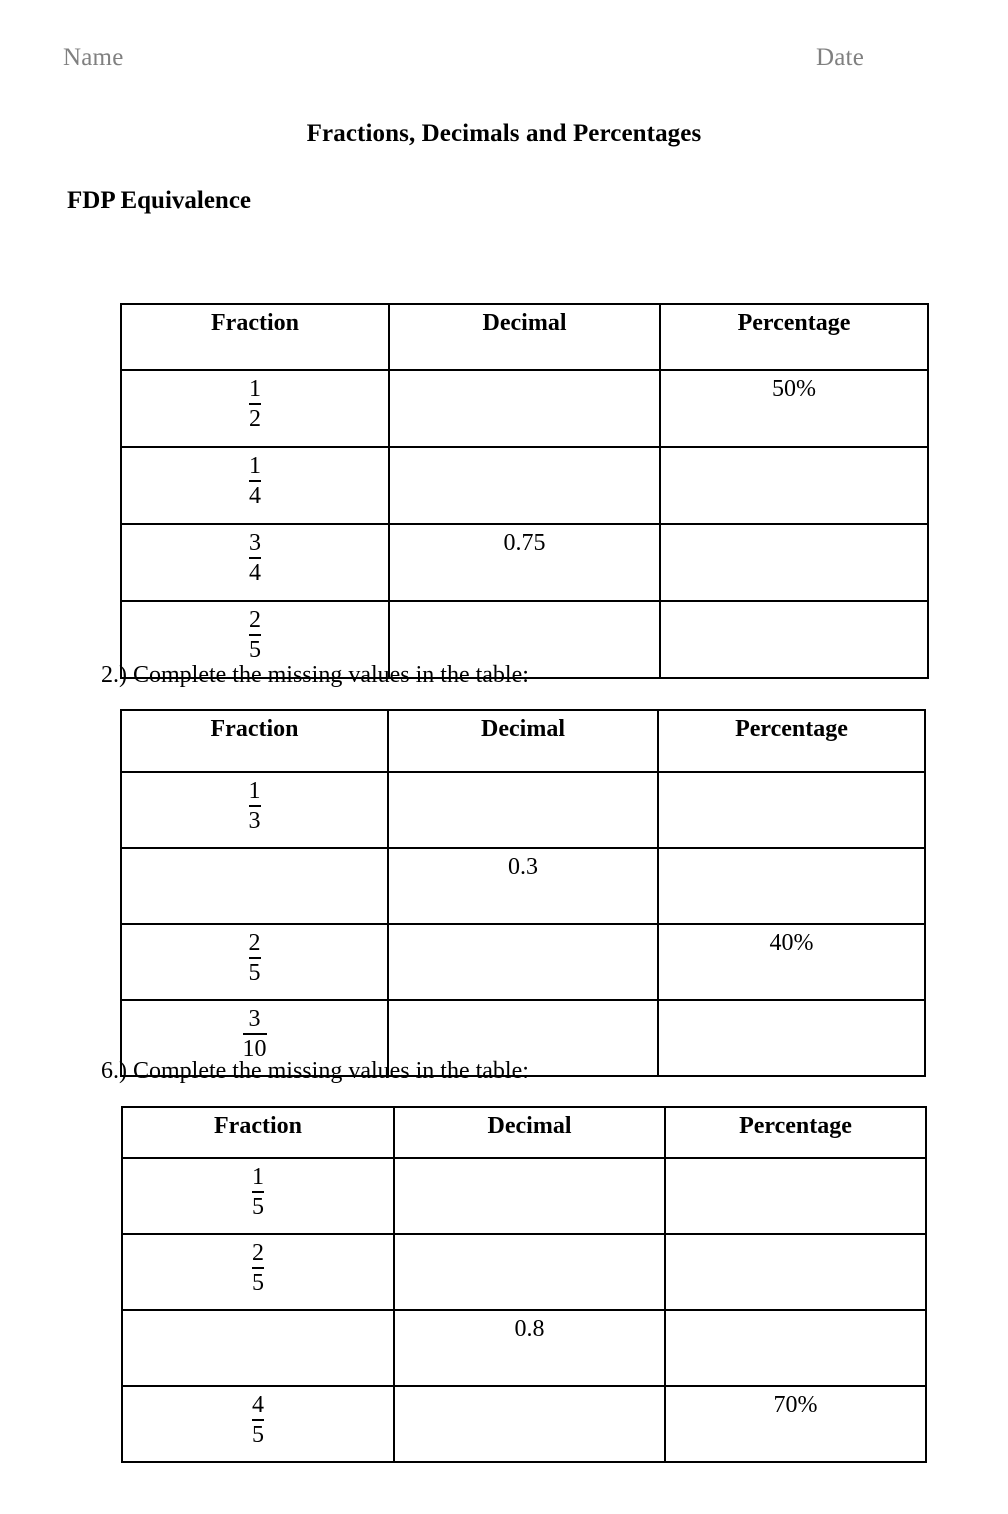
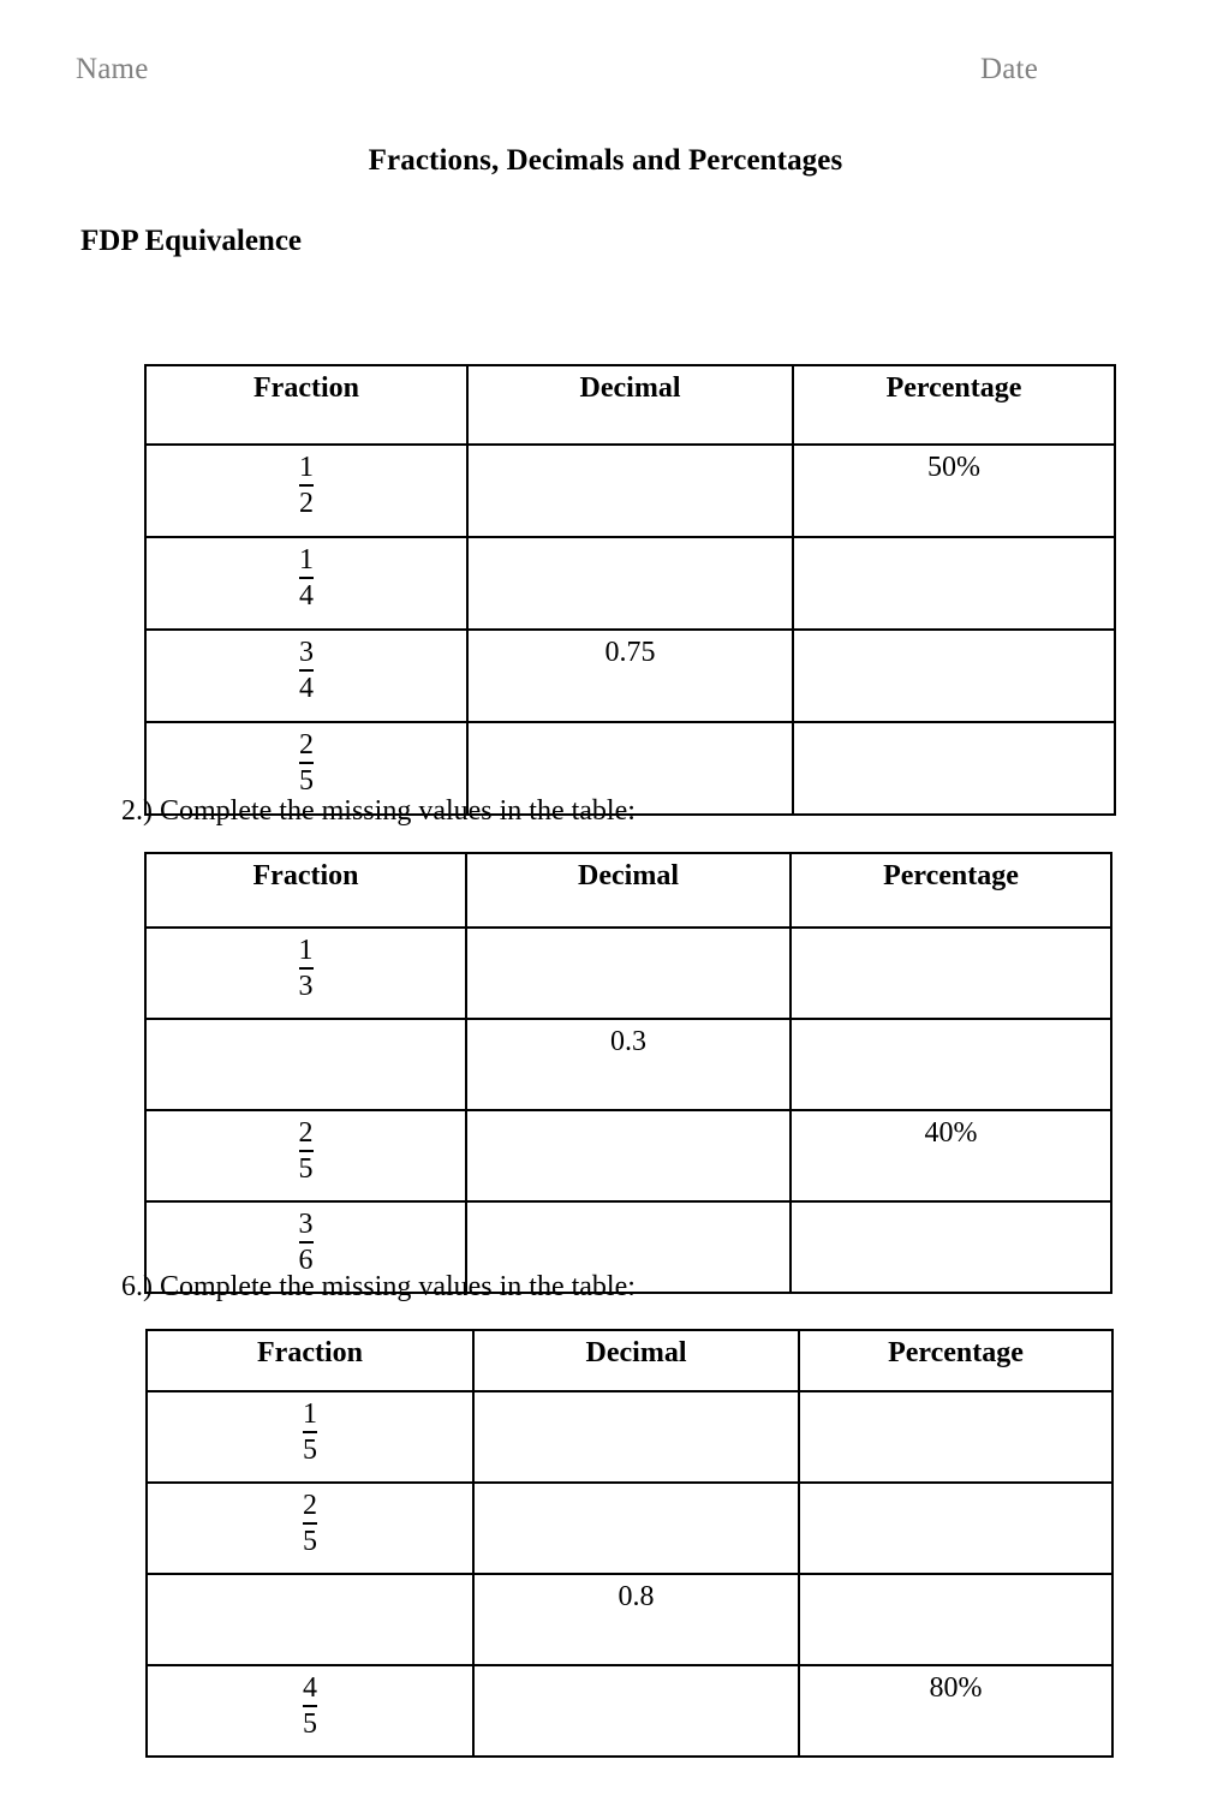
  Name
  Date
  Fractions, Decimals and Percentages
  FDP Equivalence
  Fraction	Decimal	Percentage
  1 2		50%
  1 4
  3 4	0.75
  2 5
  2.) Complete the missing values in the table:
  Fraction	Decimal	Percentage
  1 3
  	0.3
  2 5		40%
- 3 10
+ 3 6
  6.) Complete the missing values in the table:
  Fraction	Decimal	Percentage
  1 5
  2 5
  	0.8
- 4 5		70%
+ 4 5		80%
